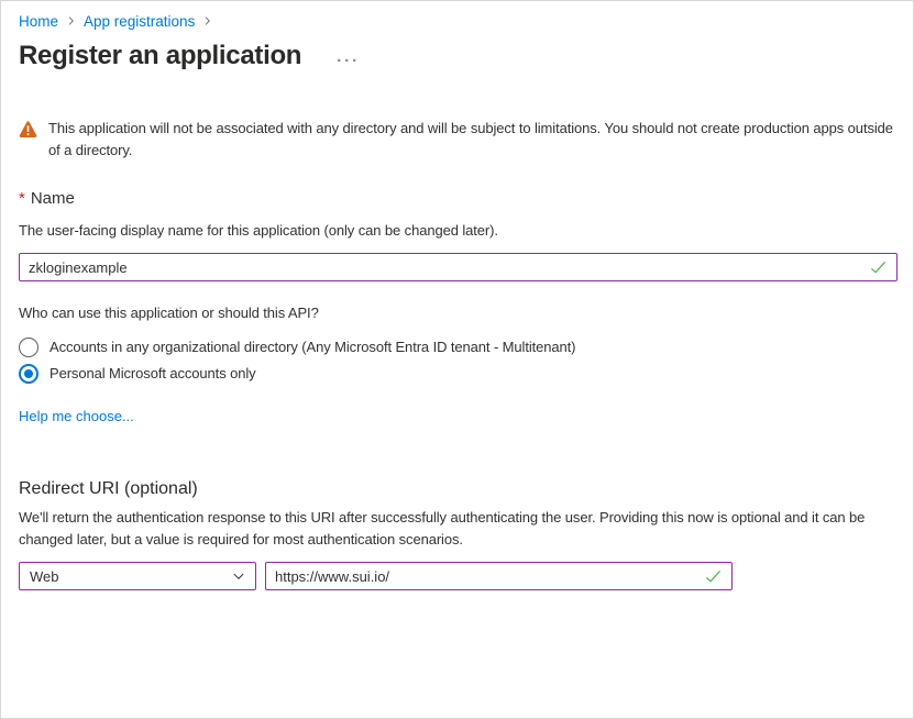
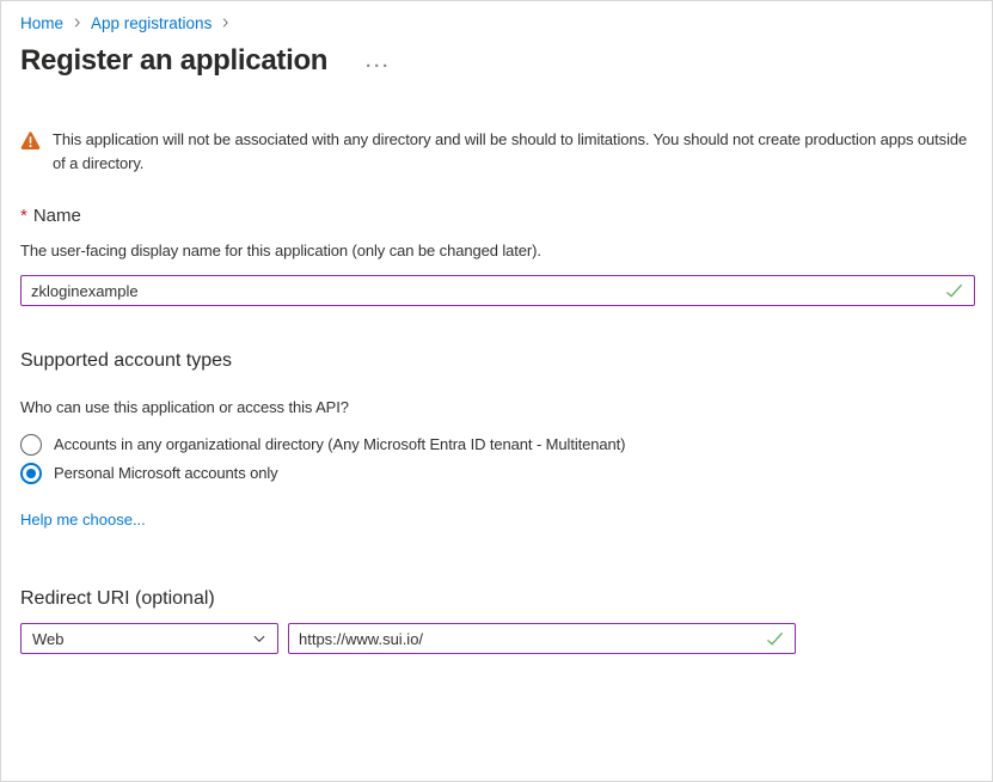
  Home
  App registrations
  Register an application
  ···
- This application will not be associated with any directory and will be subject to limitations. You should not create production apps outside of a directory.
+ This application will not be associated with any directory and will be should to limitations. You should not create production apps outside of a directory.
  * Name
  The user-facing display name for this application (only can be changed later).
  zkloginexample
+ Supported account types
- Who can use this application or should this API?
+ Who can use this application or access this API?
  Accounts in any organizational directory (Any Microsoft Entra ID tenant - Multitenant)
  Personal Microsoft accounts only
  Help me choose...
  Redirect URI (optional)
- We'll return the authentication response to this URI after successfully authenticating the user. Providing this now is optional and it can be changed later, but a value is required for most authentication scenarios.
  Web
  https://www.sui.io/
